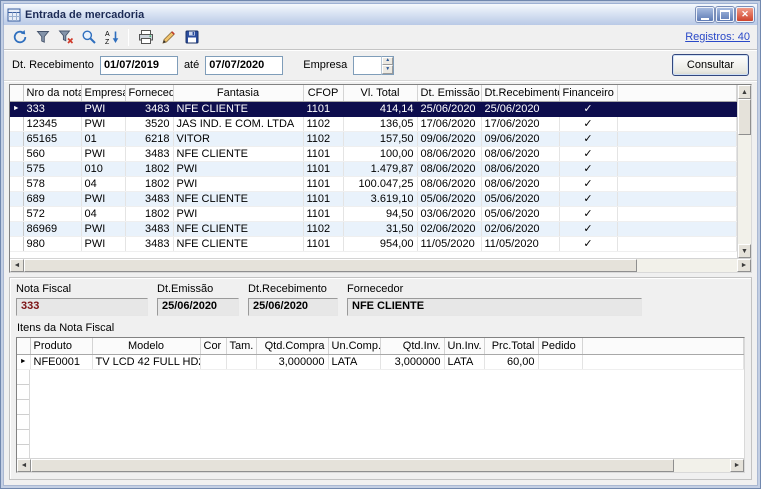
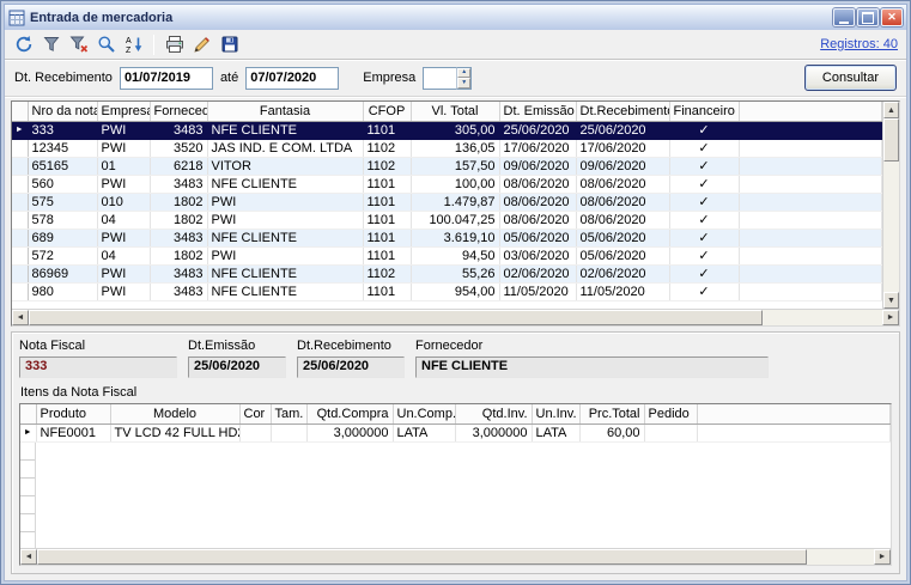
  Entrada de mercadoria
  Registros: 40
  Dt. Recebimento
  01/07/2019
  até
  07/07/2020
  Empresa
  Consultar
  	Nro da not	Empres	Forneced	Fantasia	CFOP	Vl. Total	Dt. Emissão	Dt.Recebiment	Financeiro
- 	333	PWI	3483	NFE CLIENTE	1101	414,14	25/06/2020	25/06/2020	✓
+ 	333	PWI	3483	NFE CLIENTE	1101	305,00	25/06/2020	25/06/2020	✓
  	12345	PWI	3520	JAS IND. E COM. LTDA	1102	136,05	17/06/2020	17/06/2020	✓
  	65165	01	6218	VITOR	1102	157,50	09/06/2020	09/06/2020	✓
  	560	PWI	3483	NFE CLIENTE	1101	100,00	08/06/2020	08/06/2020	✓
  	575	010	1802	PWI	1101	1.479,87	08/06/2020	08/06/2020	✓
  	578	04	1802	PWI	1101	100.047,25	08/06/2020	08/06/2020	✓
  	689	PWI	3483	NFE CLIENTE	1101	3.619,10	05/06/2020	05/06/2020	✓
  	572	04	1802	PWI	1101	94,50	03/06/2020	05/06/2020	✓
- 	86969	PWI	3483	NFE CLIENTE	1102	31,50	02/06/2020	02/06/2020	✓
+ 	86969	PWI	3483	NFE CLIENTE	1102	55,26	02/06/2020	02/06/2020	✓
  	980	PWI	3483	NFE CLIENTE	1101	954,00	11/05/2020	11/05/2020	✓
  Nota Fiscal
  333
  Dt.Emissão
  25/06/2020
  Dt.Recebimento
  25/06/2020
  Fornecedor
  NFE CLIENTE
  Itens da Nota Fiscal
  	Produto	Modelo	Cor	Tam.	Qtd.Compra	Un.Comp.	Qtd.Inv.	Un.Inv.	Prc.Total	Pedido
  	NFE0001	TV LCD 42 FULL HD			3,000000	LATA	3,000000	LATA	60,00
